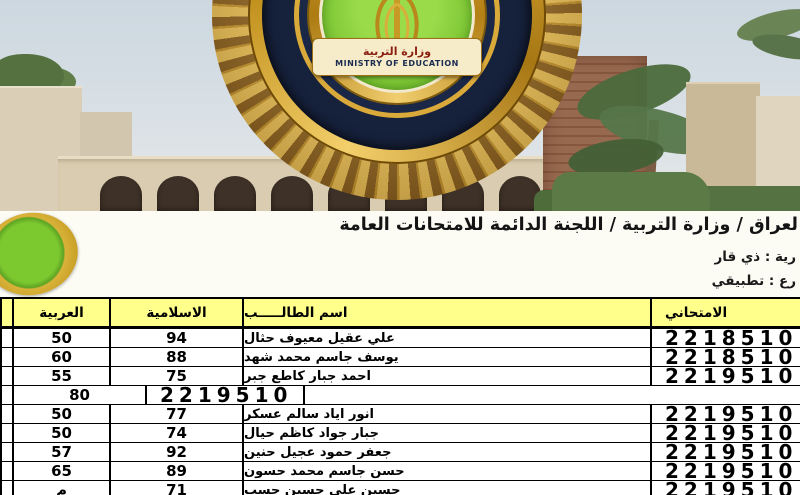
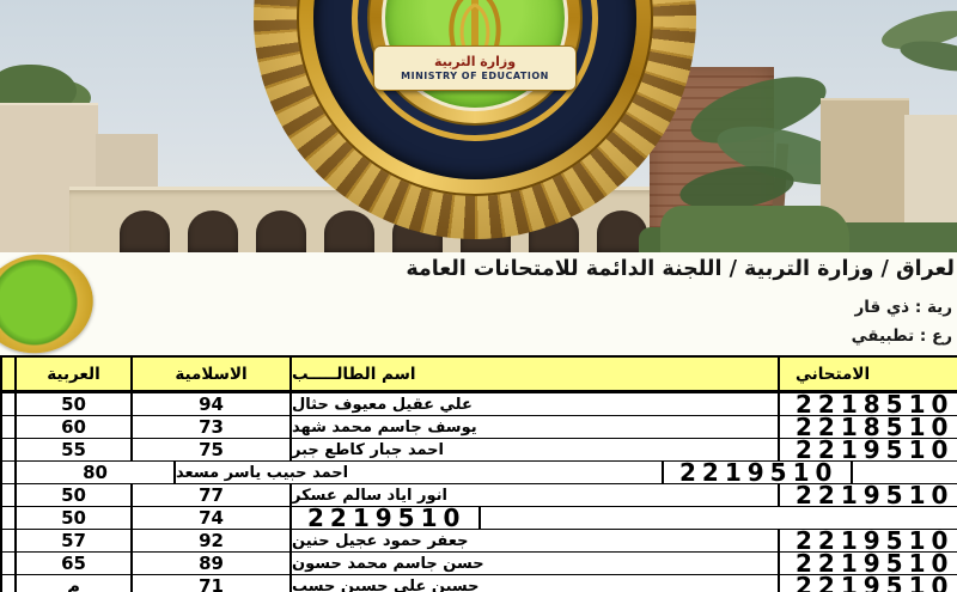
  وزارة التربية
  MINISTRY OF EDUCATION
  لعراق / وزارة التربية / اللجنة الدائمة للامتحانات العامة
  رية : ذي قار
  رع : تطبيقي
  العربية
  الاسلامية
  اسم الطالـــــب
  الامتحاني
  50
  94
  علي عقيل معيوف حثال
  2218510
  60
- 88
+ 73
  يوسف جاسم محمد شهد
  2218510
  55
  75
  احمد جبار كاطع جبر
  2219510
  80
+ احمد حبيب ياسر مسعد
  2219510
  50
  77
  انور اياد سالم عسكر
  2219510
  50
  74
- جبار جواد كاظم حيال
  2219510
  57
  92
  جعفر حمود عجيل حنين
  2219510
  65
  89
  حسن جاسم محمد حسون
  2219510
  م
  71
  حسين علي حسين حسب
  2219510
